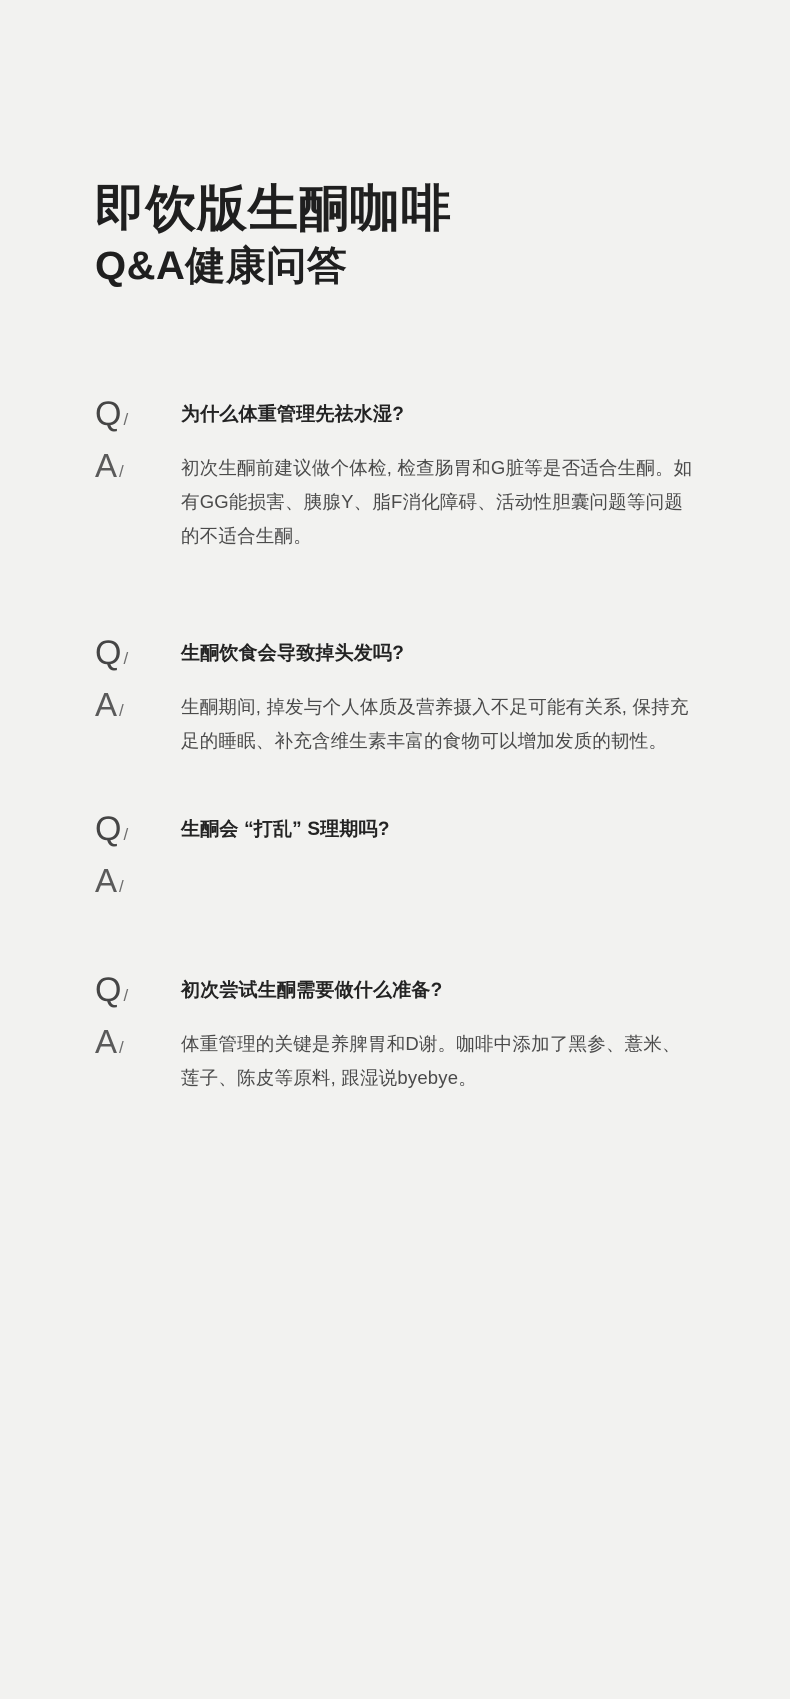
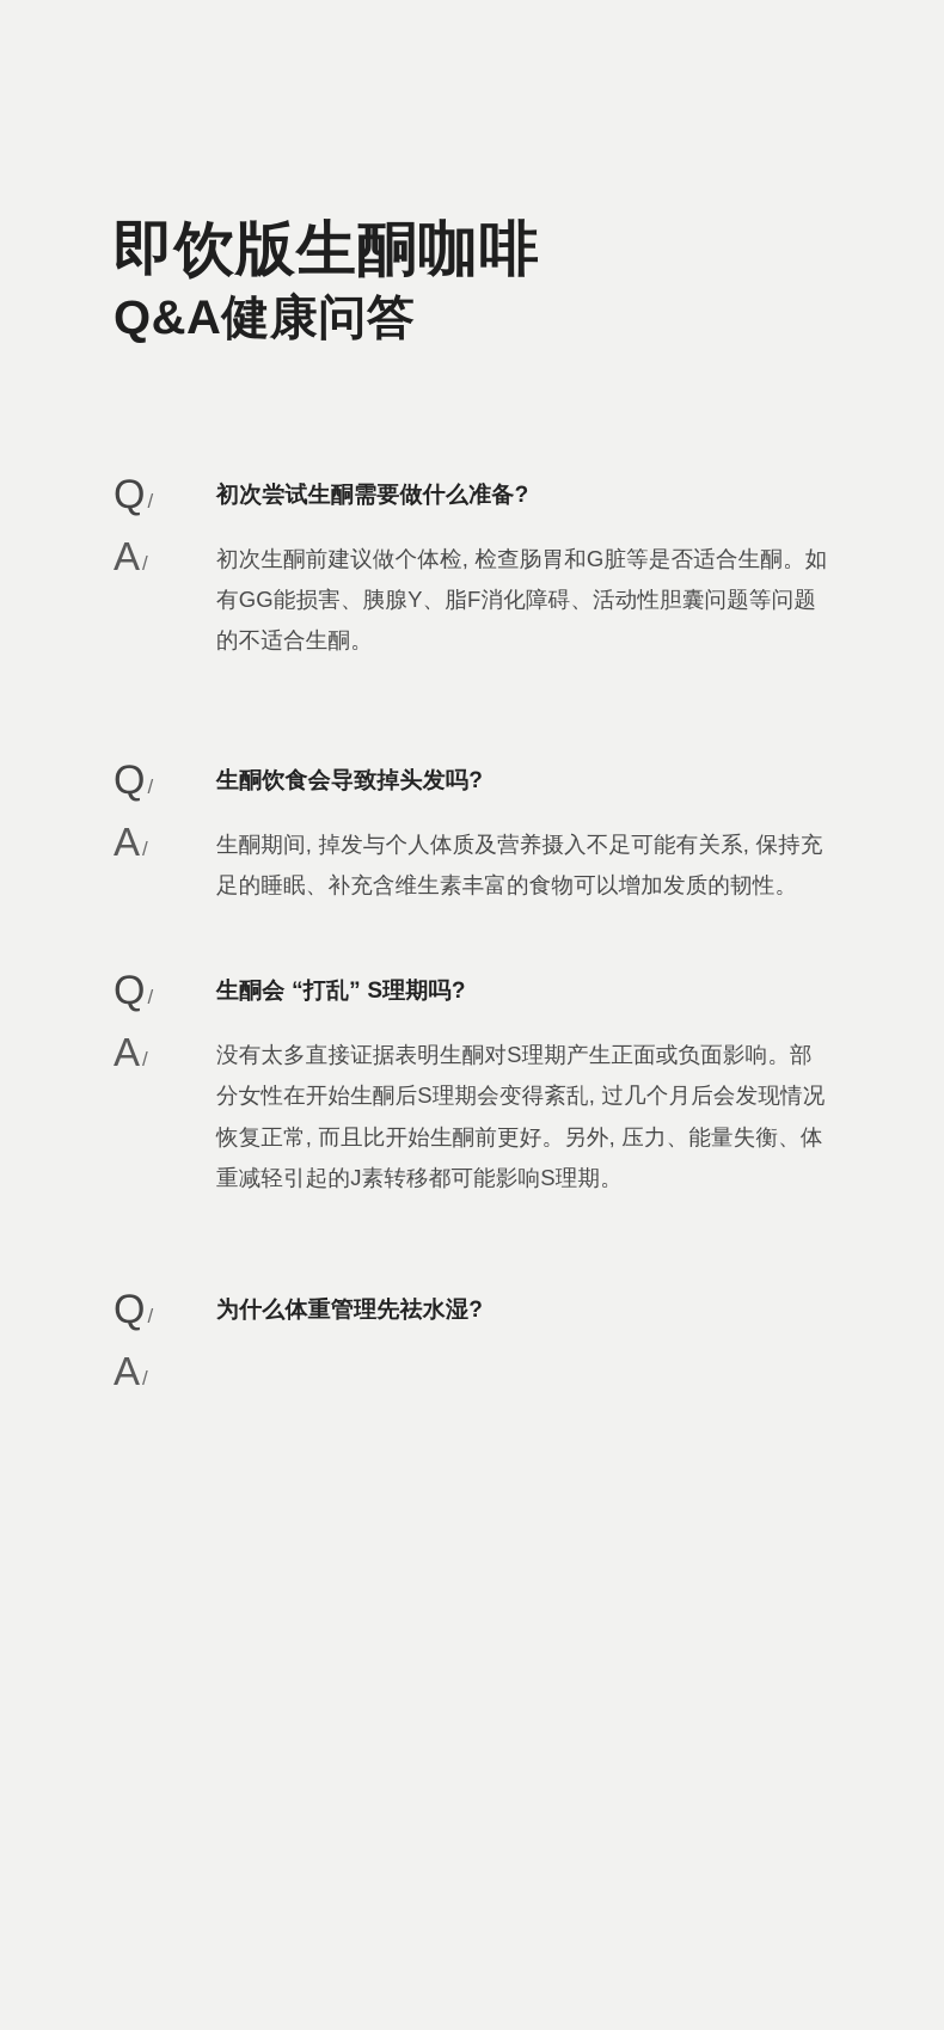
  即饮版生酮咖啡
  Q&A健康问答
  Q/
- 为什么体重管理先祛水湿?
+ 初次尝试生酮需要做什么准备?
  A/
  初次生酮前建议做个体检, 检查肠胃和G脏等是否适合生酮。如有GG能损害、胰腺Y、脂F消化障碍、活动性胆囊问题等问题的不适合生酮。
  Q/
  生酮饮食会导致掉头发吗?
  A/
  生酮期间, 掉发与个人体质及营养摄入不足可能有关系, 保持充足的睡眠、补充含维生素丰富的食物可以增加发质的韧性。
  Q/
  生酮会 “打乱” S理期吗?
  A/
+ 没有太多直接证据表明生酮对S理期产生正面或负面影响。部分女性在开始生酮后S理期会变得紊乱, 过几个月后会发现情况恢复正常, 而且比开始生酮前更好。另外, 压力、能量失衡、体重减轻引起的J素转移都可能影响S理期。
  Q/
- 初次尝试生酮需要做什么准备?
+ 为什么体重管理先祛水湿?
  A/
- 体重管理的关键是养脾胃和D谢。咖啡中添加了黑参、薏米、莲子、陈皮等原料, 跟湿说byebye。
